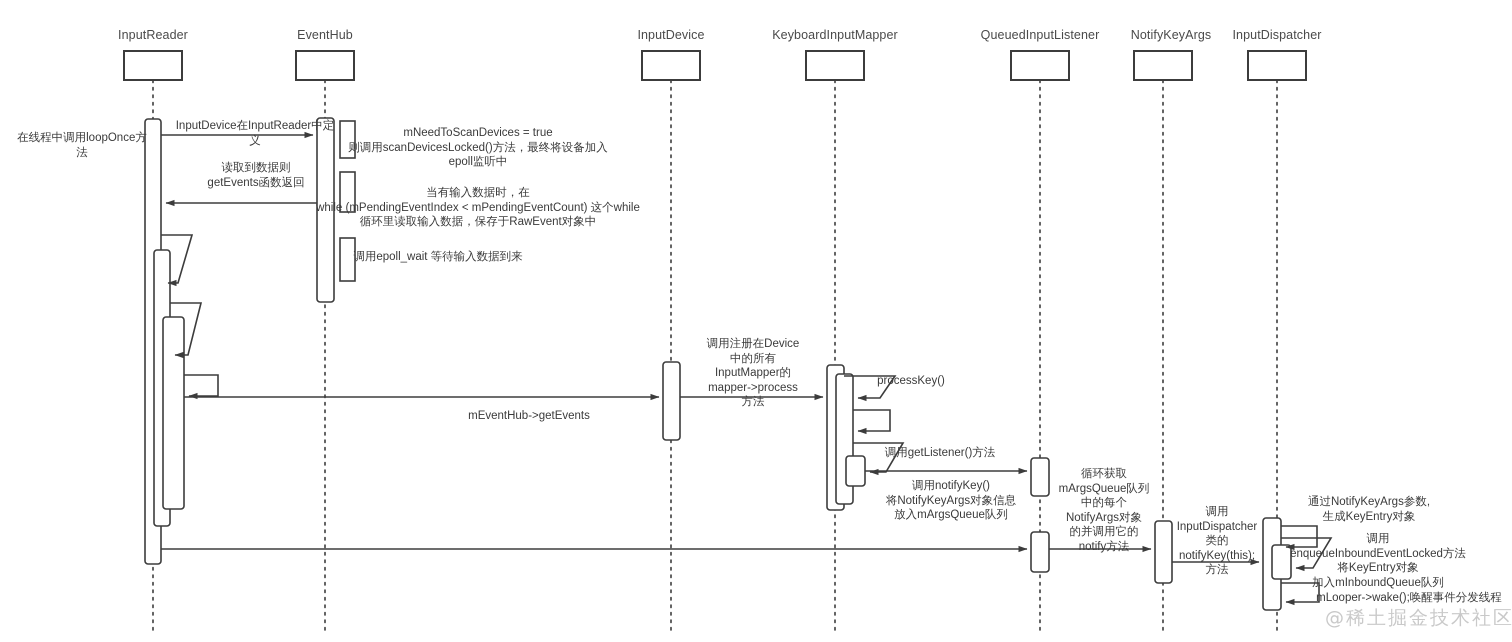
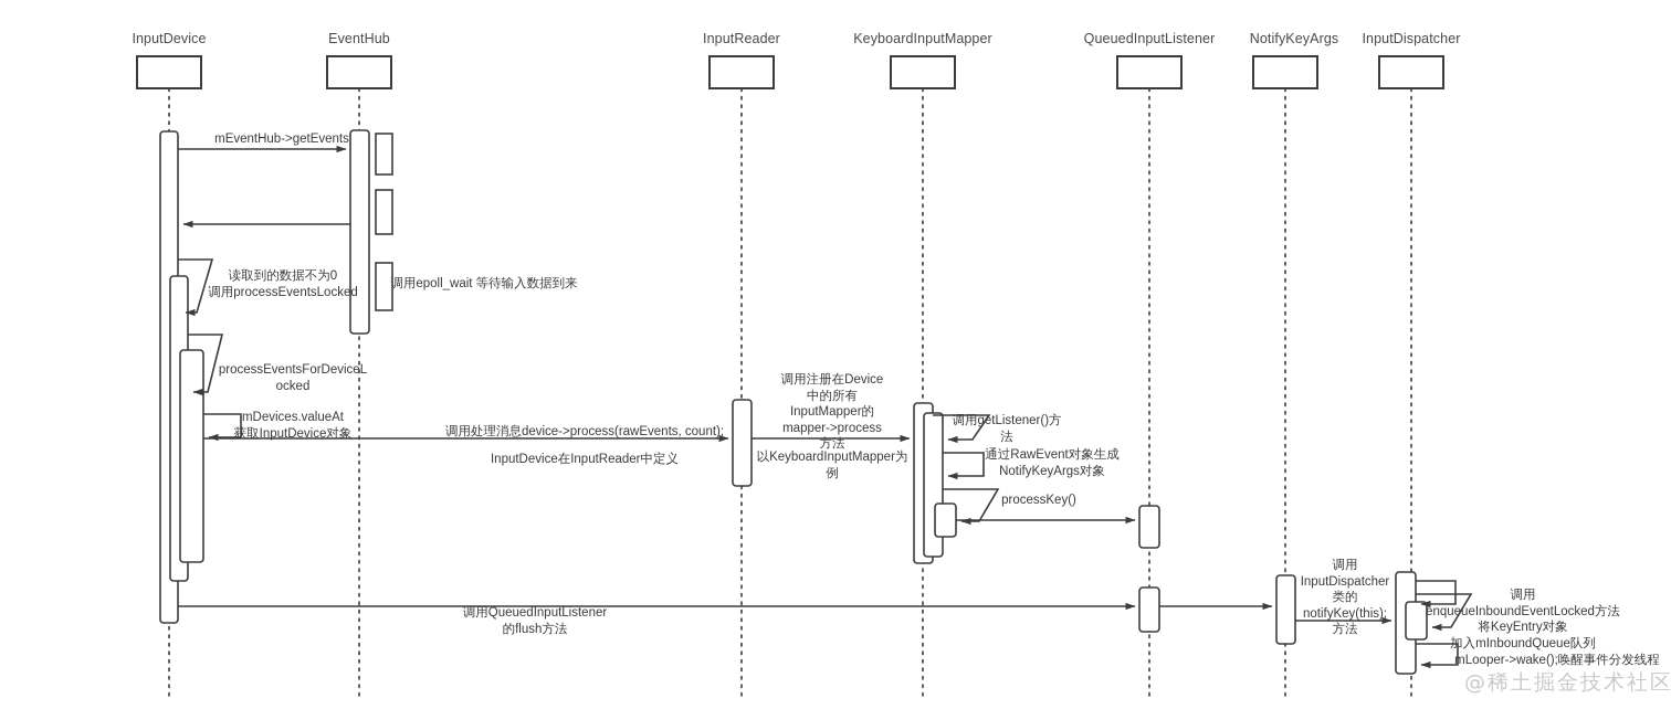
- InputReader
+ InputDevice
  EventHub
- InputDevice
+ InputReader
  KeyboardInputMapper
  QueuedInputListener
  NotifyKeyArgs
  InputDispatcher
- 在线程中调用loopOnce方
- 法
- InputDevice在InputReader中定义
+ mEventHub->getEvents
- mNeedToScanDevices = true
- 则调用scanDevicesLocked()方法，最终将设备加入
- epoll监听中
- 读取到数据则
- getEvents函数返回
- 当有输入数据时，在
- while (mPendingEventIndex < mPendingEventCount) 这个while
- 循环里读取输入数据，保存于RawEvent对象中
  调用epoll_wait 等待输入数据到来
+ 读取到的数据不为0
+ 调用processEventsLocked
+ processEventsForDeviceL
+ ocked
+ mDevices.valueAt
+ 获取InputDevice对象
+ 调用处理消息device->process(rawEvents, count);
- mEventHub->getEvents
+ InputDevice在InputReader中定义
  调用注册在Device
  中的所有
  InputMapper的
  mapper->process
  方法
+ 以KeyboardInputMapper为
+ 例
- processKey()
+ 调用getListener()方法
+ 通过RawEvent对象生成
+ NotifyKeyArgs对象
- 调用getListener()方法
+ processKey()
- 调用notifyKey()
- 将NotifyKeyArgs对象信息
- 放入mArgsQueue队列
- 循环获取
- mArgsQueue队列
- 中的每个
- NotifyArgs对象
- 的并调用它的
- notify方法
  调用
  InputDispatcher
  类的
  notifyKey(this);
  方法
- 通过NotifyKeyArgs参数,
- 生成KeyEntry对象
  调用
  enqueueInboundEventLocked方法
  将KeyEntry对象
  加入mInboundQueue队列
  mLooper->wake();唤醒事件分发线程
+ 调用QueuedInputListener
+ 的flush方法
  @稀土掘金技术社区
